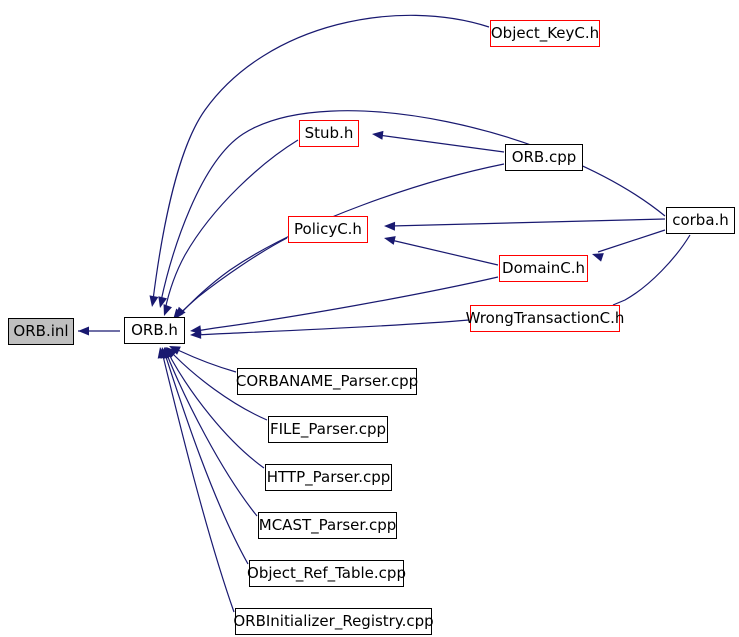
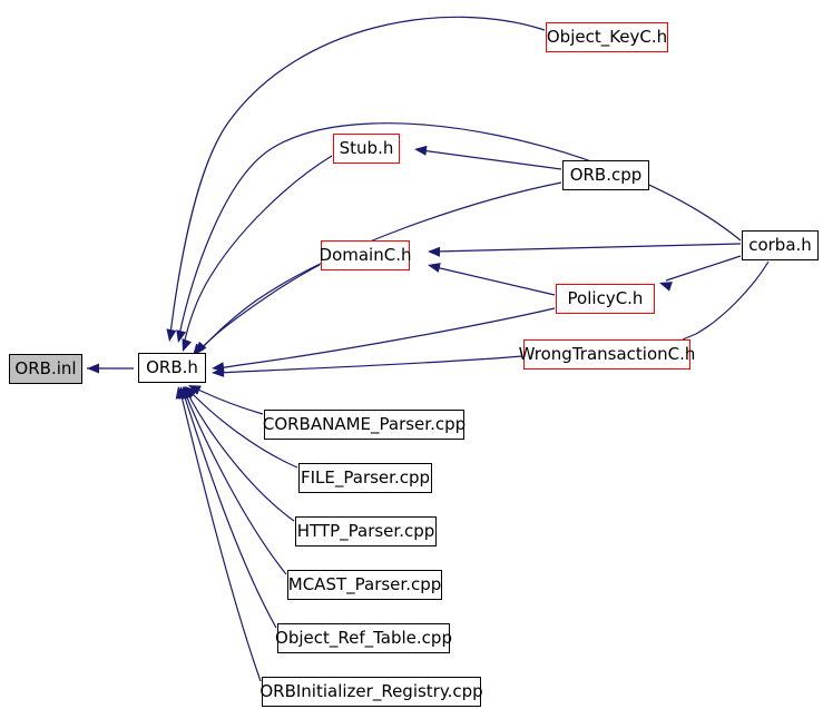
  ORB.inl
  ORB.h
  Object_KeyC.h
  Stub.h
  ORB.cpp
- PolicyC.h
+ DomainC.h
  corba.h
- DomainC.h
+ PolicyC.h
  WrongTransactionC.h
  CORBANAME_Parser.cpp
  FILE_Parser.cpp
  HTTP_Parser.cpp
  MCAST_Parser.cpp
  Object_Ref_Table.cpp
  ORBInitializer_Registry.cpp
